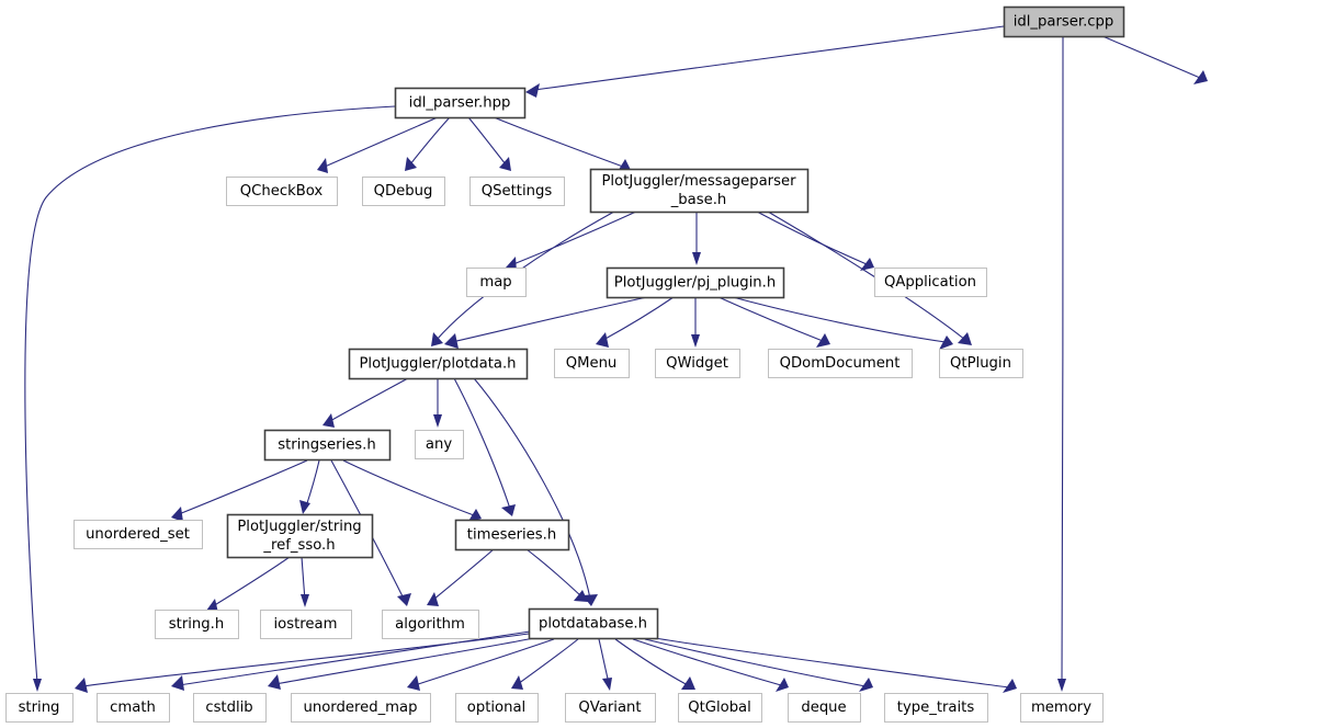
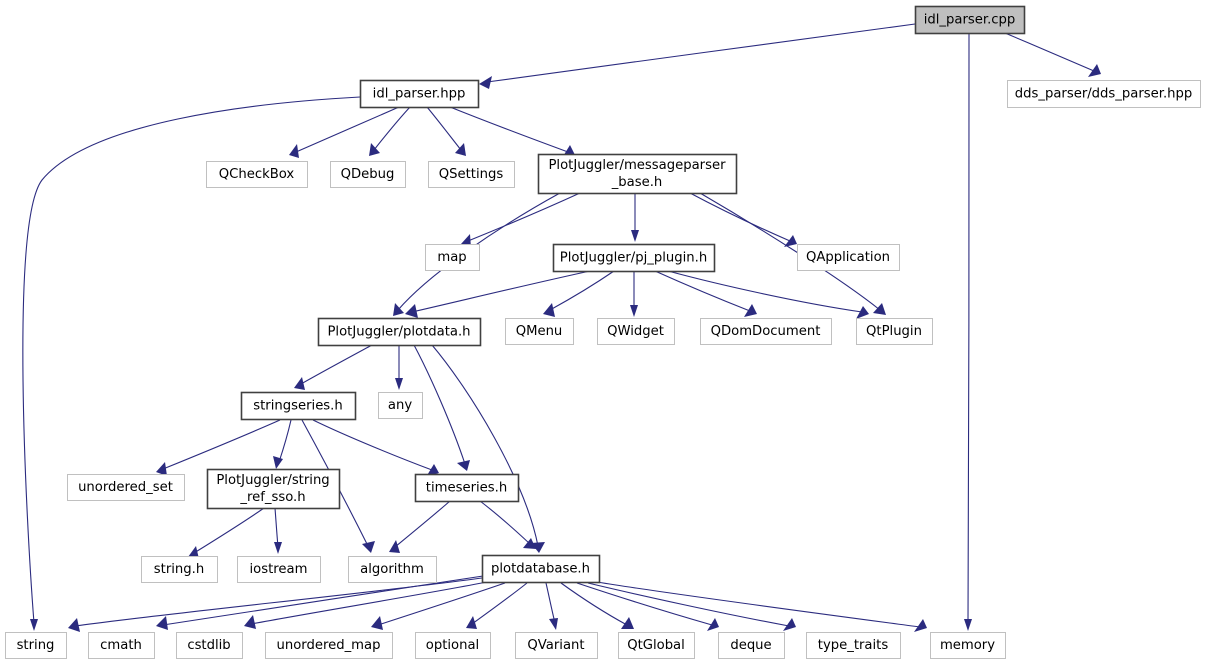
  idl_parser.cpp
+ dds_parser/dds_parser.hpp
  idl_parser.hpp
  QCheckBox
  QDebug
  QSettings
  PlotJuggler/messageparser
  _base.h
  map
  PlotJuggler/pj_plugin.h
  QApplication
  PlotJuggler/plotdata.h
  QMenu
  QWidget
  QDomDocument
  QtPlugin
  stringseries.h
  any
  unordered_set
  PlotJuggler/string
  _ref_sso.h
  timeseries.h
  string.h
  iostream
  algorithm
  plotdatabase.h
  string
  cmath
  cstdlib
  unordered_map
  optional
  QVariant
  QtGlobal
  deque
  type_traits
  memory
